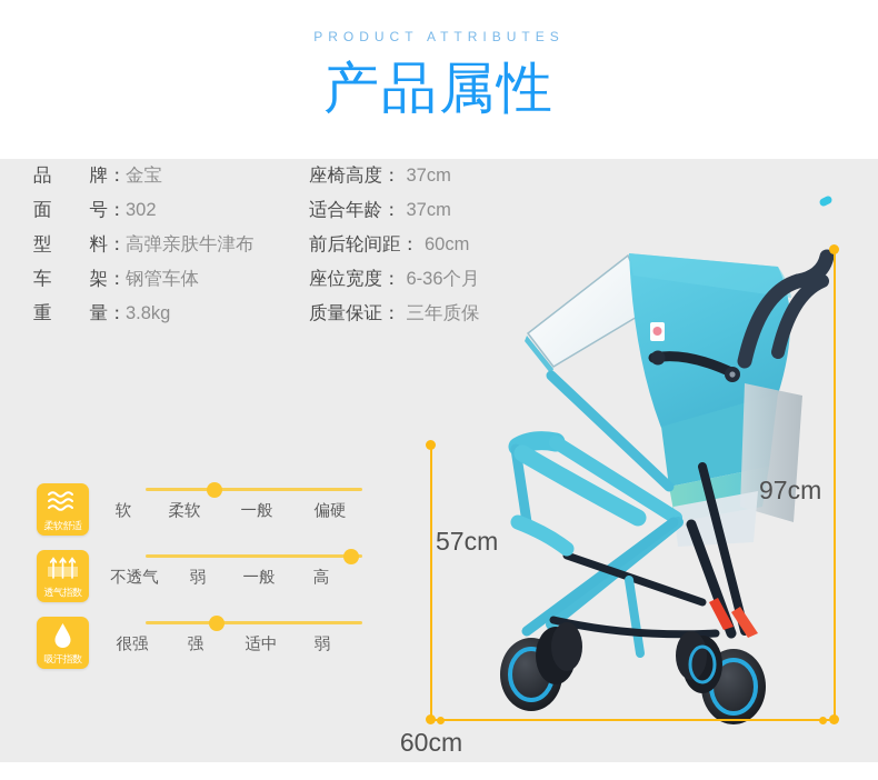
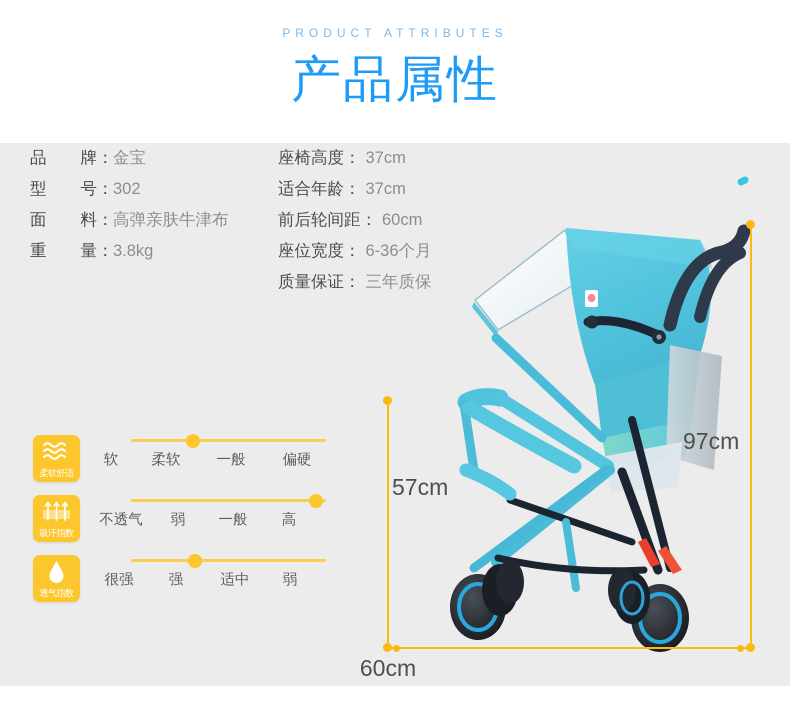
  PRODUCT ATTRIBUTES
  产品属性
  品 牌：
  金宝
- 面 号：
+ 型 号：
  302
- 型 料：
+ 面 料：
  高弹亲肤牛津布
- 车 架：
- 钢管车体
  重 量：
  3.8kg
  座椅高度：
  37cm
  适合年龄：
  37cm
  前后轮间距：
  60cm
  座位宽度：
  6-36个月
  质量保证：
  三年质保
  柔软舒适
  软
  柔软
  一般
  偏硬
- 透气指数
+ 吸汗指数
  不透气
  弱
  一般
  高
- 吸汗指数
+ 透气指数
  很强
  强
  适中
  弱
  57cm
  97cm
  60cm
